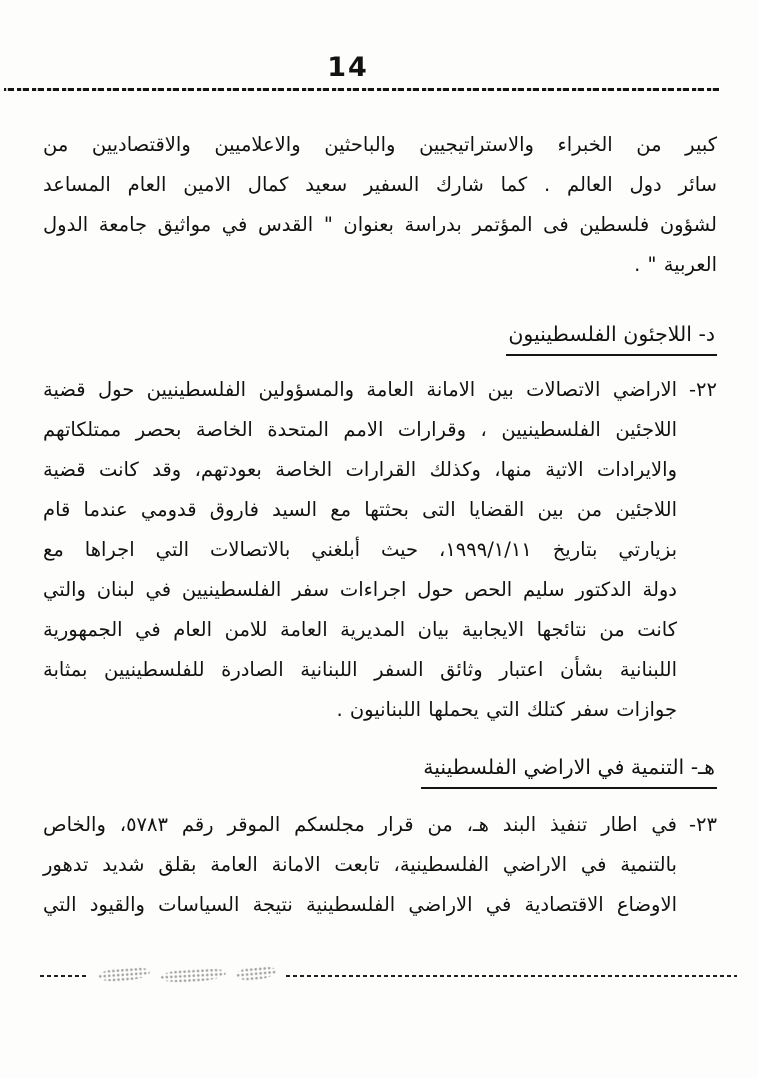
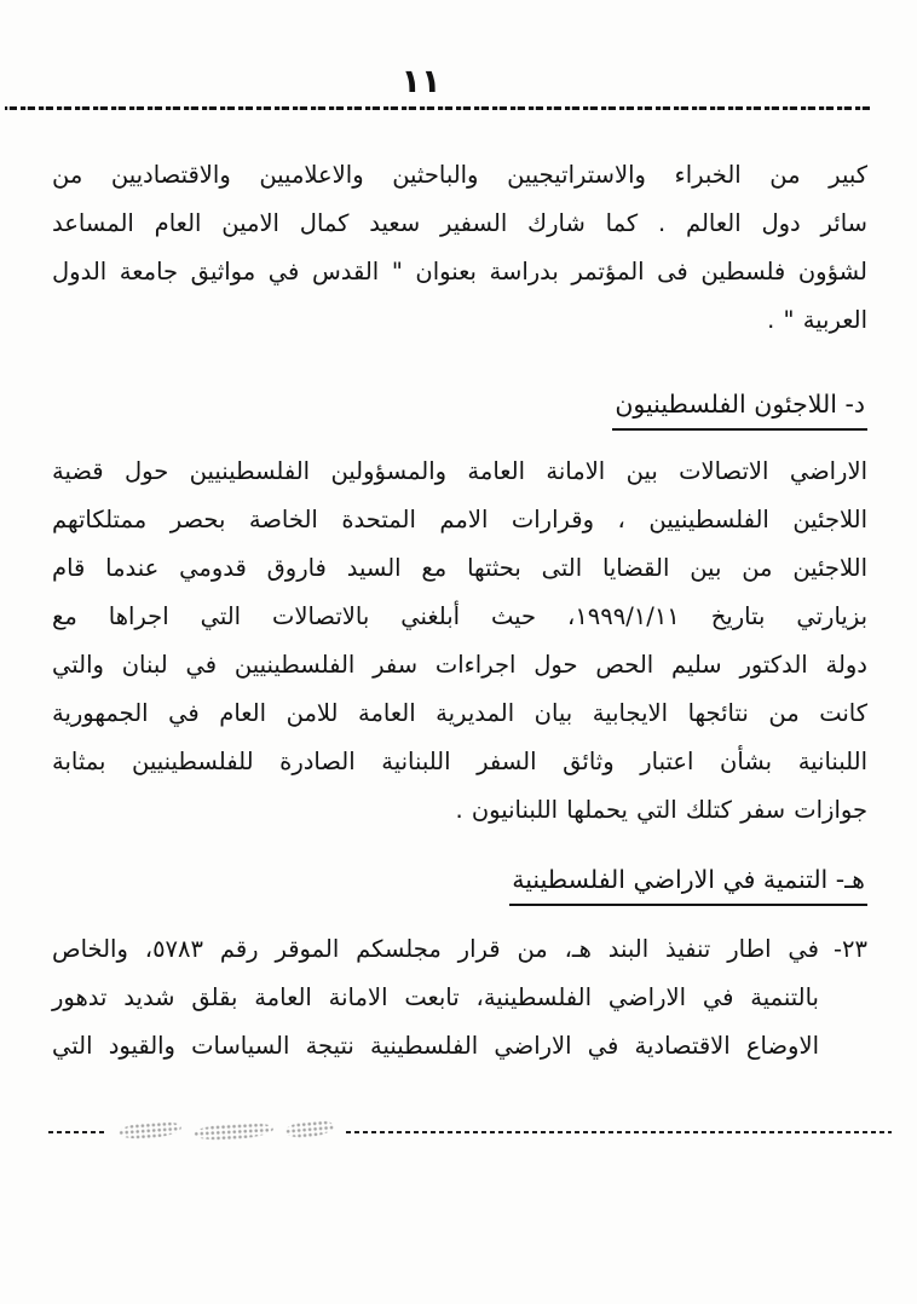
- 14
+ ١١
  كبير من الخبراء والاستراتيجيين والباحثين والاعلاميين والاقتصاديين من
  سائر دول العالم . كما شارك السفير سعيد كمال الامين العام المساعد
  لشؤون فلسطين فى المؤتمر بدراسة بعنوان " القدس في مواثيق جامعة الدول
  العربية " .
  د- اللاجئون الفلسطينيون
- ٢٢-
  الاراضي الاتصالات بين الامانة العامة والمسؤولين الفلسطينيين حول قضية
  اللاجئين الفلسطينيين ، وقرارات الامم المتحدة الخاصة بحصر ممتلكاتهم
- والايرادات الاتية منها، وكذلك القرارات الخاصة بعودتهم، وقد كانت قضية
  اللاجئين من بين القضايا التى بحثتها مع السيد فاروق قدومي عندما قام
  بزيارتي بتاريخ ١٩٩٩/١/١١، حيث أبلغني بالاتصالات التي اجراها مع
  دولة الدكتور سليم الحص حول اجراءات سفر الفلسطينيين في لبنان والتي
  كانت من نتائجها الايجابية بيان المديرية العامة للامن العام في الجمهورية
  اللبنانية بشأن اعتبار وثائق السفر اللبنانية الصادرة للفلسطينيين بمثابة
  جوازات سفر كتلك التي يحملها اللبنانيون .
  هـ- التنمية في الاراضي الفلسطينية
  ٢٣-
  في اطار تنفيذ البند هـ، من قرار مجلسكم الموقر رقم ٥٧٨٣، والخاص
  بالتنمية في الاراضي الفلسطينية، تابعت الامانة العامة بقلق شديد تدهور
  الاوضاع الاقتصادية في الاراضي الفلسطينية نتيجة السياسات والقيود التي
